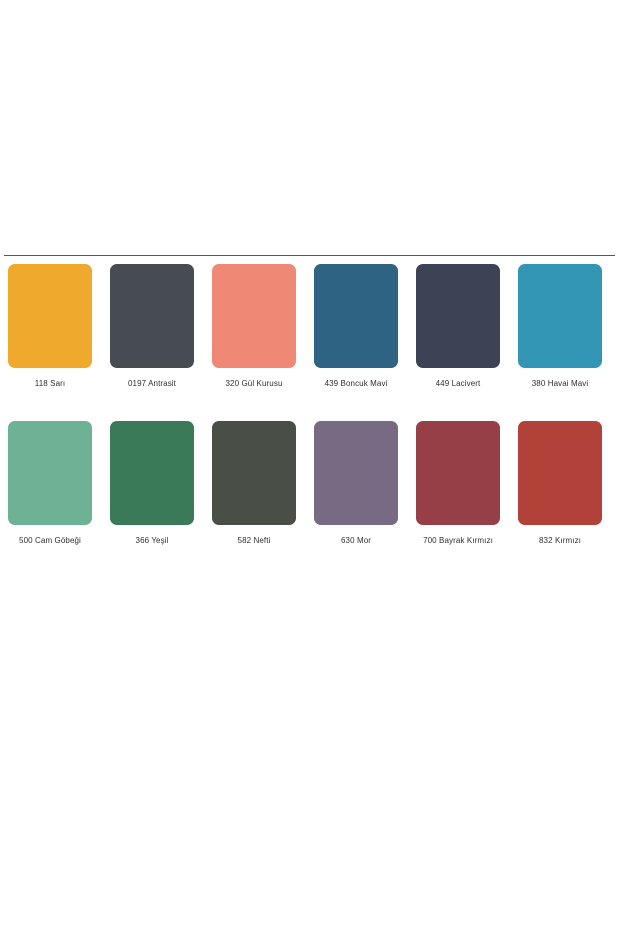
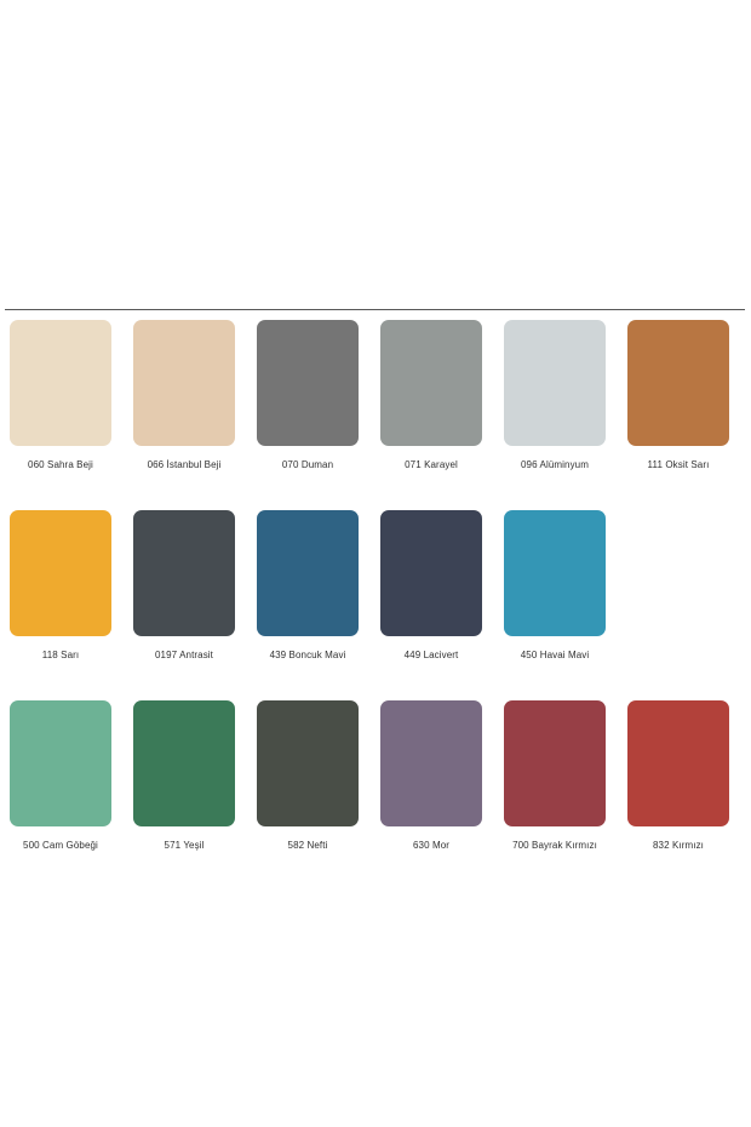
+ 060 Sahra Beji
+ 066 İstanbul Beji
+ 070 Duman
+ 071 Karayel
+ 096 Alüminyum
+ 111 Oksit Sarı
  118 Sarı
  0197 Antrasit
- 320 Gül Kurusu
  439 Boncuk Mavi
  449 Lacivert
- 380 Havai Mavi
+ 450 Havai Mavi
  500 Cam Göbeği
- 366 Yeşil
+ 571 Yeşil
  582 Nefti
  630 Mor
  700 Bayrak Kırmızı
  832 Kırmızı
